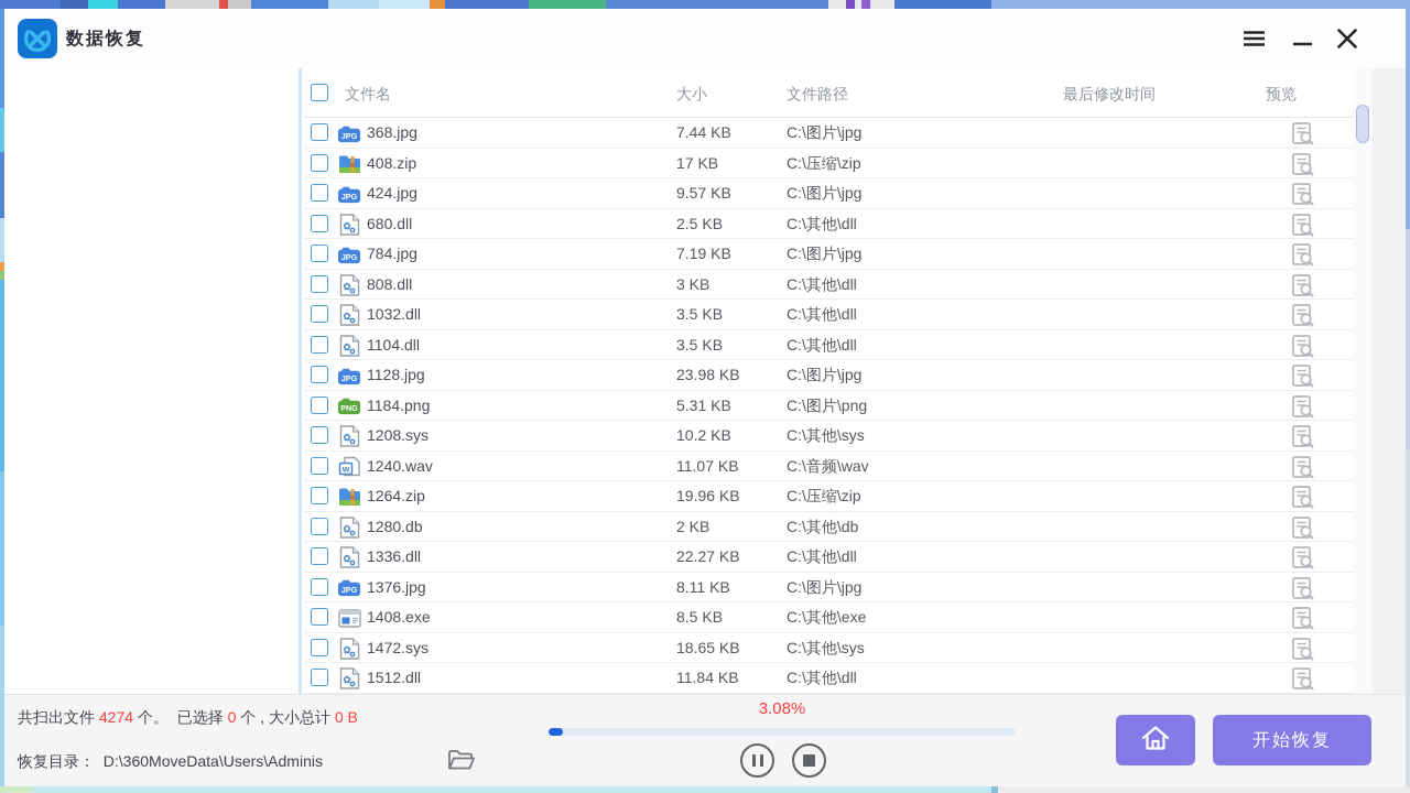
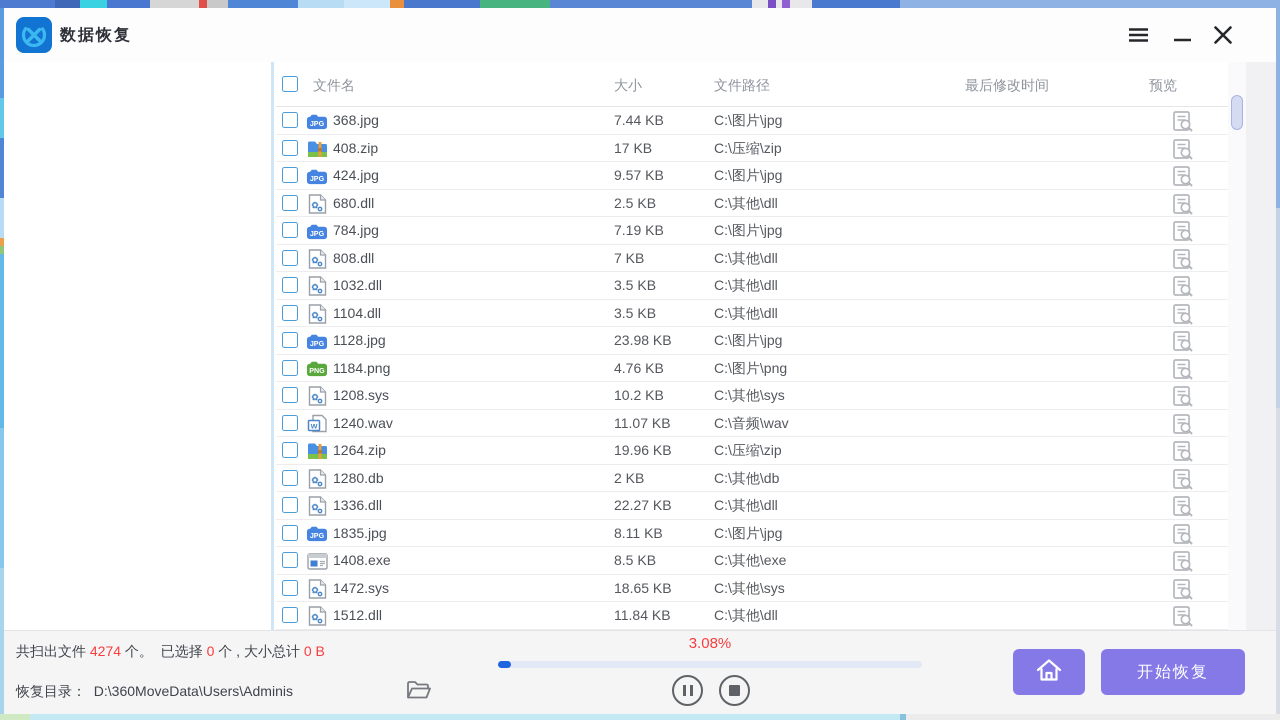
  数据恢复
  文件名
  大小
  文件路径
  最后修改时间
  预览
  JPG
  368.jpg
  7.44 KB
  C:\图片\jpg
  408.zip
  17 KB
  C:\压缩\zip
  JPG
  424.jpg
  9.57 KB
  C:\图片\jpg
  680.dll
  2.5 KB
  C:\其他\dll
  JPG
  784.jpg
  7.19 KB
  C:\图片\jpg
  808.dll
- 3 KB
+ 7 KB
  C:\其他\dll
  1032.dll
  3.5 KB
  C:\其他\dll
  1104.dll
  3.5 KB
  C:\其他\dll
  JPG
  1128.jpg
  23.98 KB
  C:\图片\jpg
  PNG
  1184.png
- 5.31 KB
+ 4.76 KB
  C:\图片\png
  1208.sys
  10.2 KB
  C:\其他\sys
  w
  1240.wav
  11.07 KB
  C:\音频\wav
  1264.zip
  19.96 KB
  C:\压缩\zip
  1280.db
  2 KB
  C:\其他\db
  1336.dll
  22.27 KB
  C:\其他\dll
  JPG
- 1376.jpg
+ 1835.jpg
  8.11 KB
  C:\图片\jpg
  1408.exe
  8.5 KB
  C:\其他\exe
  1472.sys
  18.65 KB
  C:\其他\sys
  1512.dll
  11.84 KB
  C:\其他\dll
  共扫出文件 4274 个。 已选择 0 个 , 大小总计 0 B
  恢复目录： D:\360MoveData\Users\Adminis
  3.08%
  开始恢复
